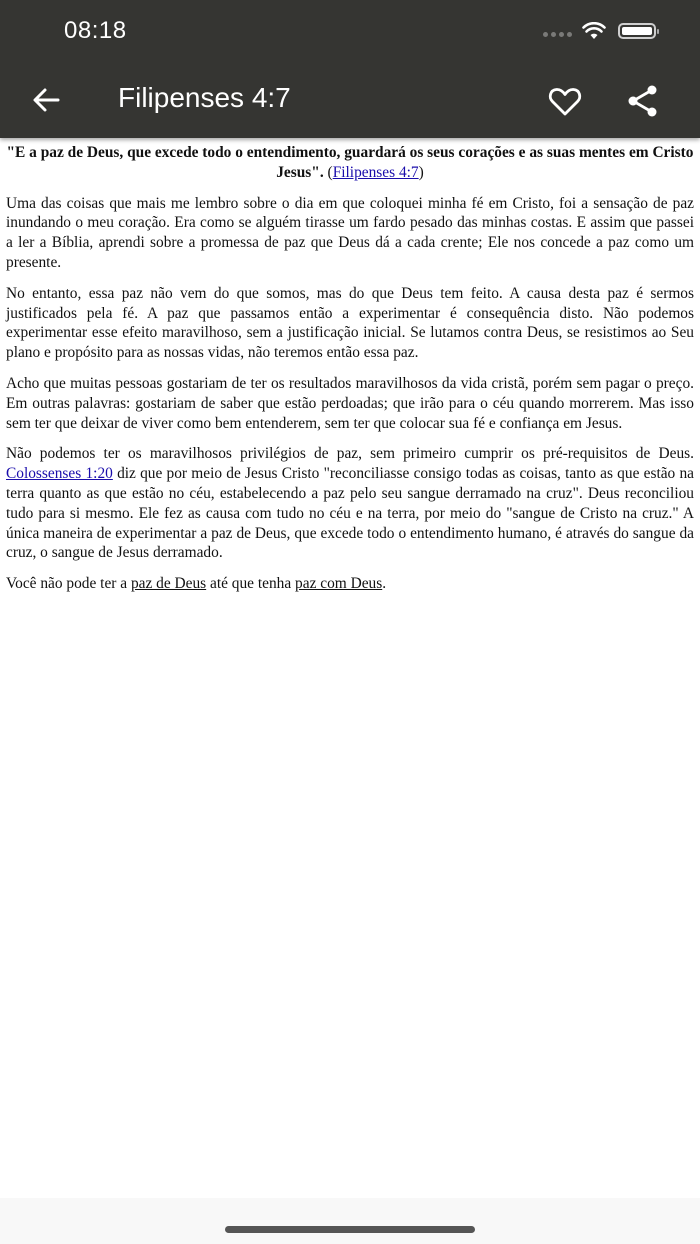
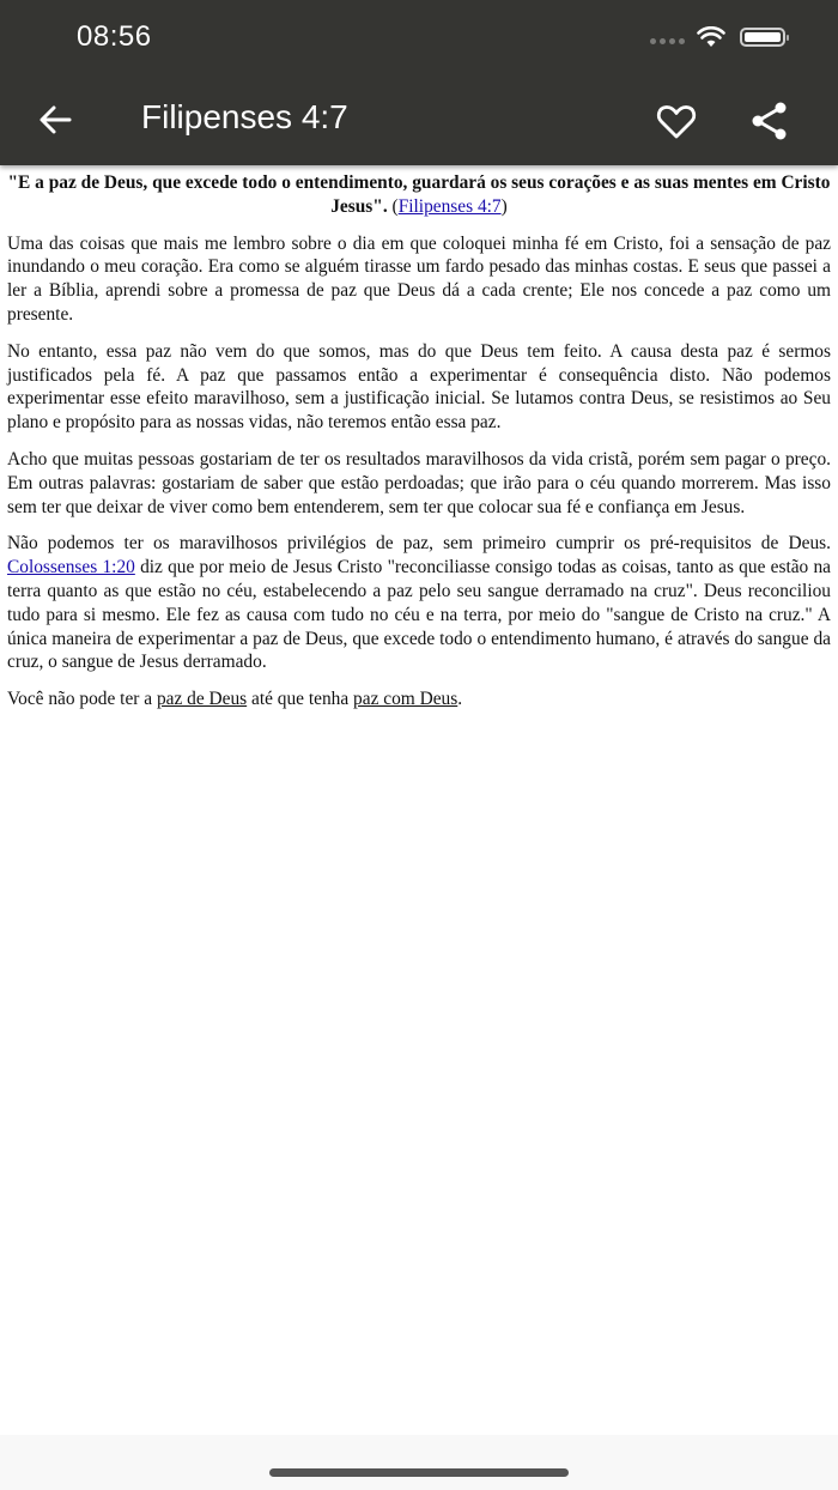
- 08:18
+ 08:56
  Filipenses 4:7
  "E a paz de Deus, que excede todo o entendimento, guardará os seus corações e as suas mentes em Cristo Jesus". (Filipenses 4:7)
- Uma das coisas que mais me lembro sobre o dia em que coloquei minha fé em Cristo, foi a sensação de paz inundando o meu coração. Era como se alguém tirasse um fardo pesado das minhas costas. E assim que passei a ler a Bíblia, aprendi sobre a promessa de paz que Deus dá a cada crente; Ele nos concede a paz como um presente.
+ Uma das coisas que mais me lembro sobre o dia em que coloquei minha fé em Cristo, foi a sensação de paz inundando o meu coração. Era como se alguém tirasse um fardo pesado das minhas costas. E seus que passei a ler a Bíblia, aprendi sobre a promessa de paz que Deus dá a cada crente; Ele nos concede a paz como um presente.
  No entanto, essa paz não vem do que somos, mas do que Deus tem feito. A causa desta paz é sermos justificados pela fé. A paz que passamos então a experimentar é consequência disto. Não podemos experimentar esse efeito maravilhoso, sem a justificação inicial. Se lutamos contra Deus, se resistimos ao Seu plano e propósito para as nossas vidas, não teremos então essa paz.
  Acho que muitas pessoas gostariam de ter os resultados maravilhosos da vida cristã, porém sem pagar o preço. Em outras palavras: gostariam de saber que estão perdoadas; que irão para o céu quando morrerem. Mas isso sem ter que deixar de viver como bem entenderem, sem ter que colocar sua fé e confiança em Jesus.
  Não podemos ter os maravilhosos privilégios de paz, sem primeiro cumprir os pré-requisitos de Deus. Colossenses 1:20 diz que por meio de Jesus Cristo "reconciliasse consigo todas as coisas, tanto as que estão na terra quanto as que estão no céu, estabelecendo a paz pelo seu sangue derramado na cruz". Deus reconciliou tudo para si mesmo. Ele fez as causa com tudo no céu e na terra, por meio do "sangue de Cristo na cruz." A única maneira de experimentar a paz de Deus, que excede todo o entendimento humano, é através do sangue da cruz, o sangue de Jesus derramado.
  Você não pode ter a paz de Deus até que tenha paz com Deus.
